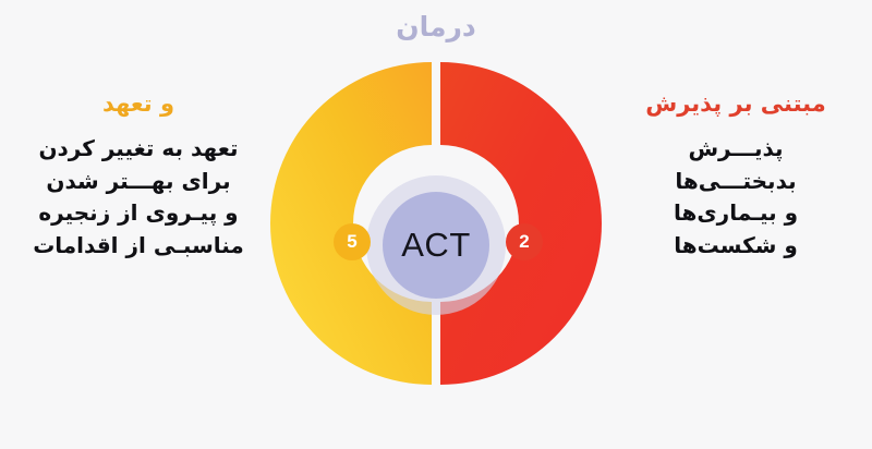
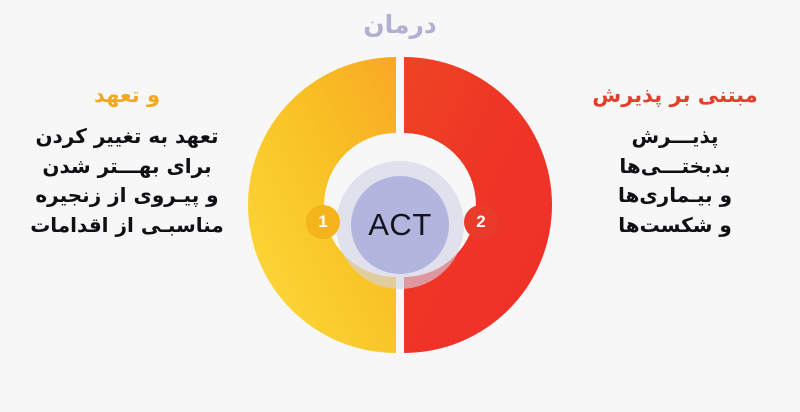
  درمان
  ACT
- 5
+ 1
  2
  و تعهد
  تعهد به تغییر کردن
  برای بهـــتر شدن
  و پیـروی از زنجیره
  مناسبـی از اقدامات
  مبتنی بر پذیرش
  پذیـــرش
  بدبختـــی‌ها
  و بیـماری‌ها
  و شکست‌ها
